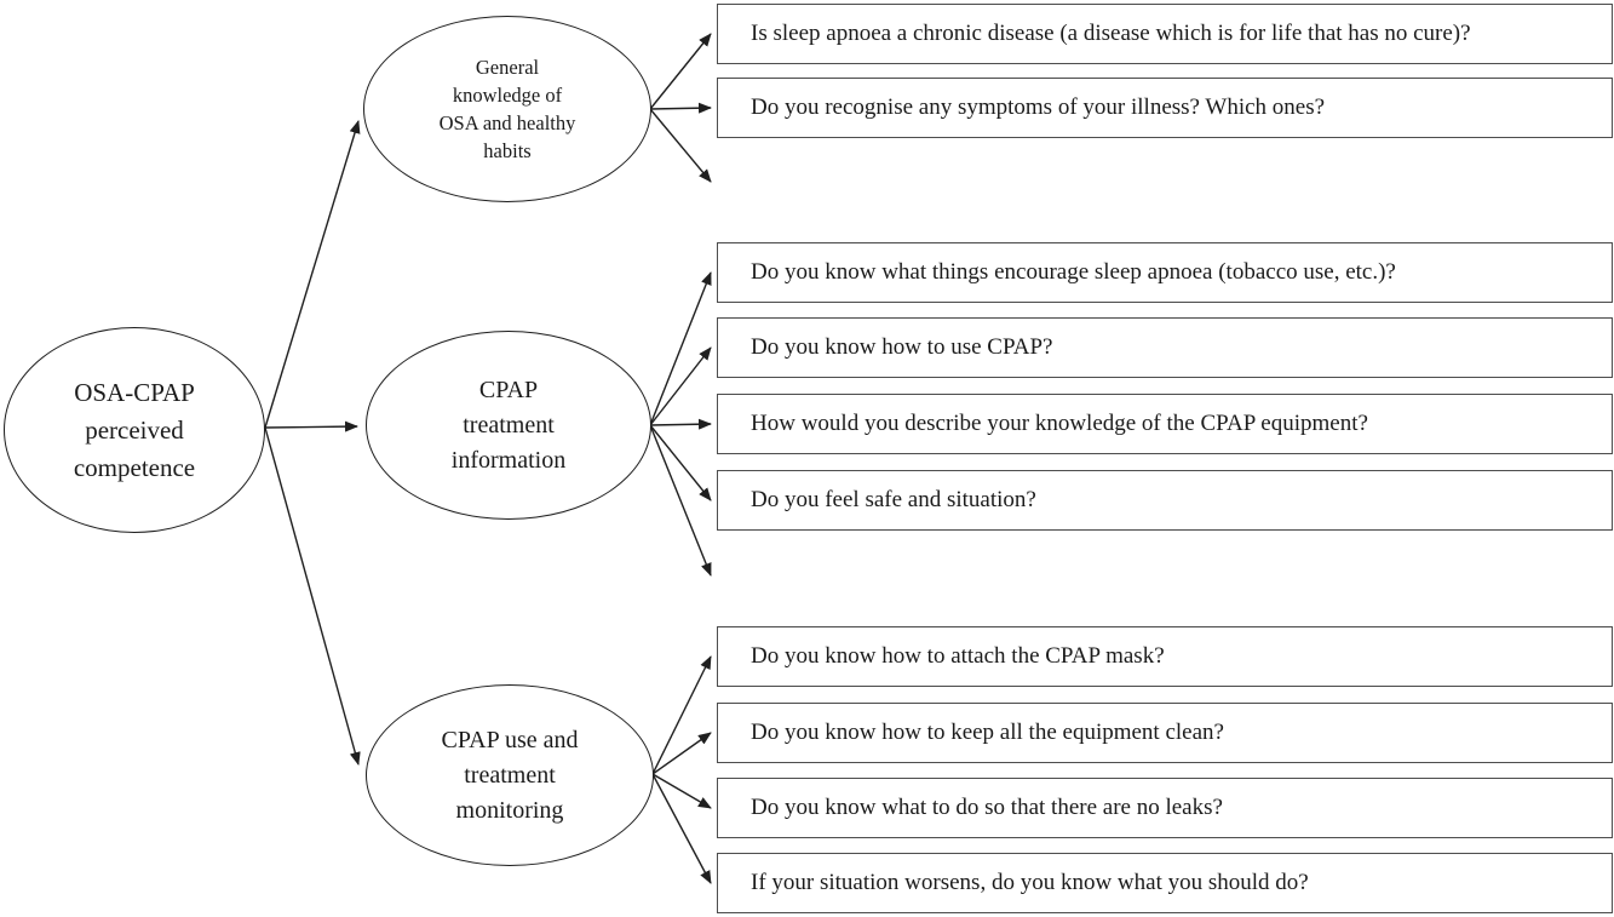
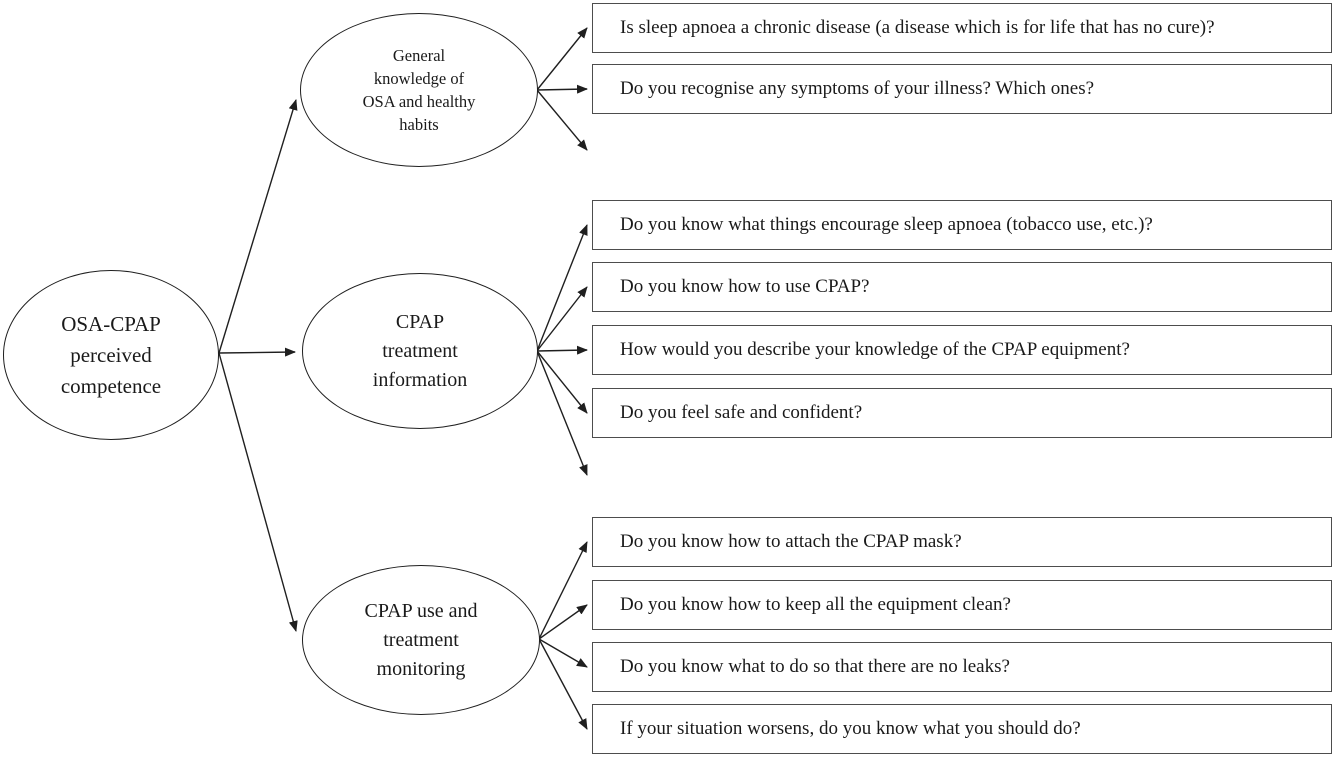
  OSA-CPAP
  perceived
  competence
  General
  knowledge of
  OSA and healthy
  habits
  CPAP
  treatment
  information
  CPAP use and
  treatment
  monitoring
  Is sleep apnoea a chronic disease (a disease which is for life that has no cure)?
  Do you recognise any symptoms of your illness? Which ones?
  Do you know what things encourage sleep apnoea (tobacco use, etc.)?
  Do you know how to use CPAP?
  How would you describe your knowledge of the CPAP equipment?
- Do you feel safe and situation?
+ Do you feel safe and confident?
  Do you know how to attach the CPAP mask?
  Do you know how to keep all the equipment clean?
  Do you know what to do so that there are no leaks?
  If your situation worsens, do you know what you should do?
